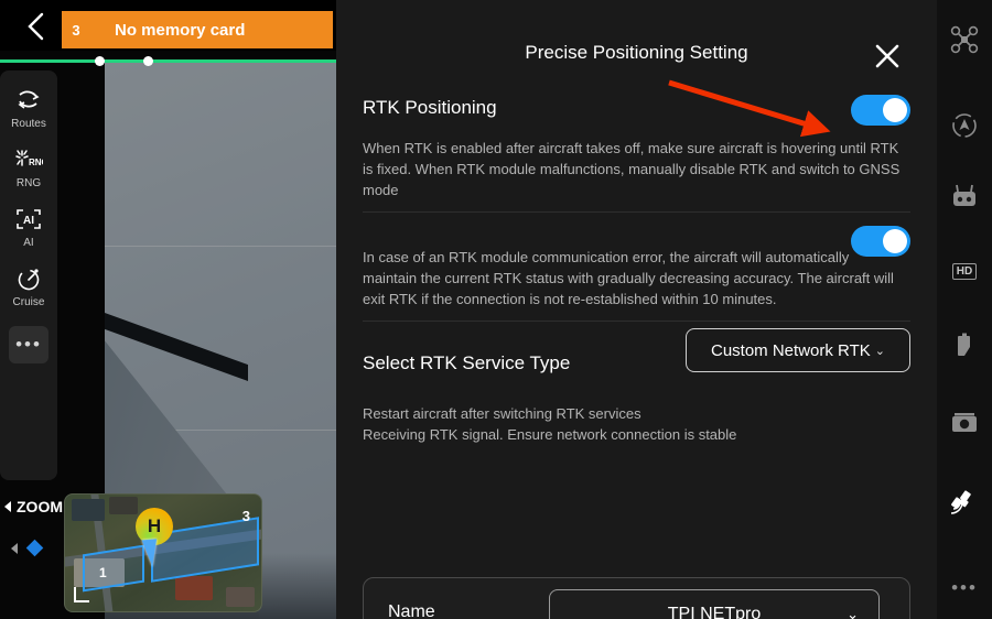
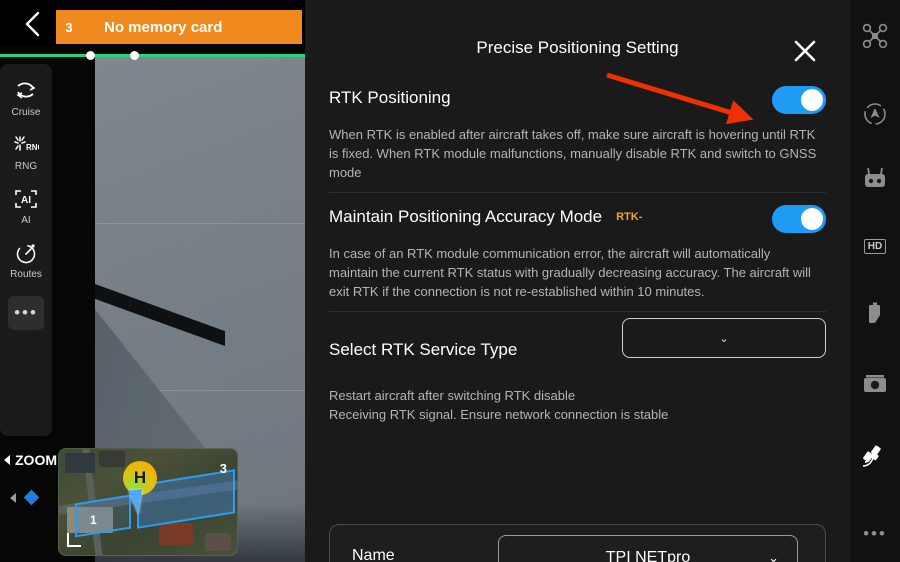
  3
  No memory card
- Routes
+ Cruise
  RNG
  AI
  AI
- Cruise
+ Routes
  •••
  ZOOM
  3
  1
  H
  Precise Positioning Setting
  RTK Positioning
  When RTK is enabled after aircraft takes off, make sure aircraft is hovering until RTK is fixed. When RTK module malfunctions, manually disable RTK and switch to GNSS mode
+ Maintain Positioning Accuracy Mode
+ RTK-
  In case of an RTK module communication error, the aircraft will automatically maintain the current RTK status with gradually decreasing accuracy. The aircraft will exit RTK if the connection is not re-established within 10 minutes.
  Select RTK Service Type
- Custom Network RTK
  ⌄
- Restart aircraft after switching RTK services
+ Restart aircraft after switching RTK disable
  Receiving RTK signal. Ensure network connection is stable
  Name
  TPI NETpro
  ⌄
  HD
  •••
